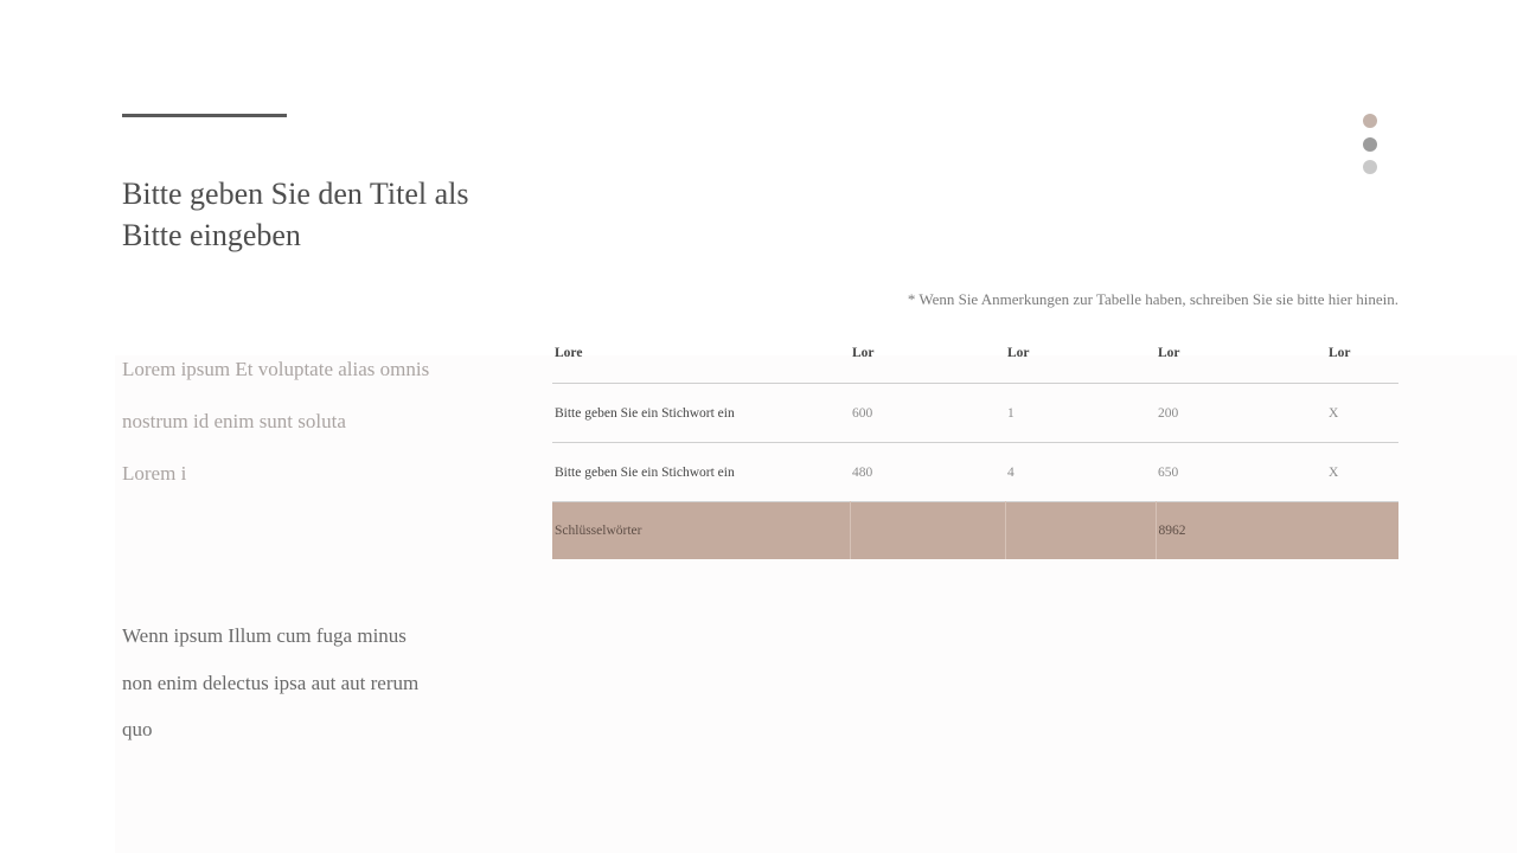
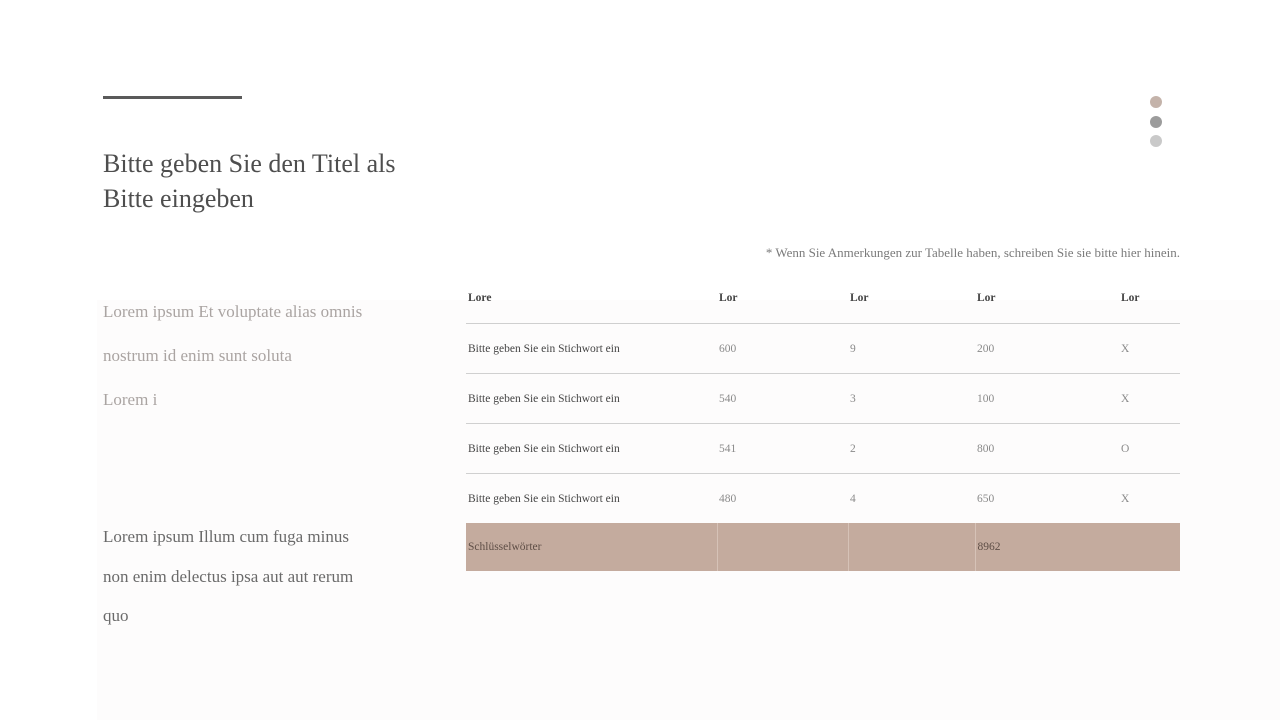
  Bitte geben Sie den Titel als
  Bitte eingeben
  * Wenn Sie Anmerkungen zur Tabelle haben, schreiben Sie sie bitte hier hinein.
  Lorem ipsum Et voluptate alias omnis
  nostrum id enim sunt soluta
  Lorem i
- Wenn ipsum Illum cum fuga minus
+ Lorem ipsum Illum cum fuga minus
  non enim delectus ipsa aut aut rerum
  quo
  Lore	Lor	Lor	Lor	Lor
- Bitte geben Sie ein Stichwort ein	600	1	200	X
+ Bitte geben Sie ein Stichwort ein	600	9	200	X
+ Bitte geben Sie ein Stichwort ein	540	3	100	X
+ Bitte geben Sie ein Stichwort ein	541	2	800	O
  Bitte geben Sie ein Stichwort ein	480	4	650	X
  Schlüsselwörter			8962
